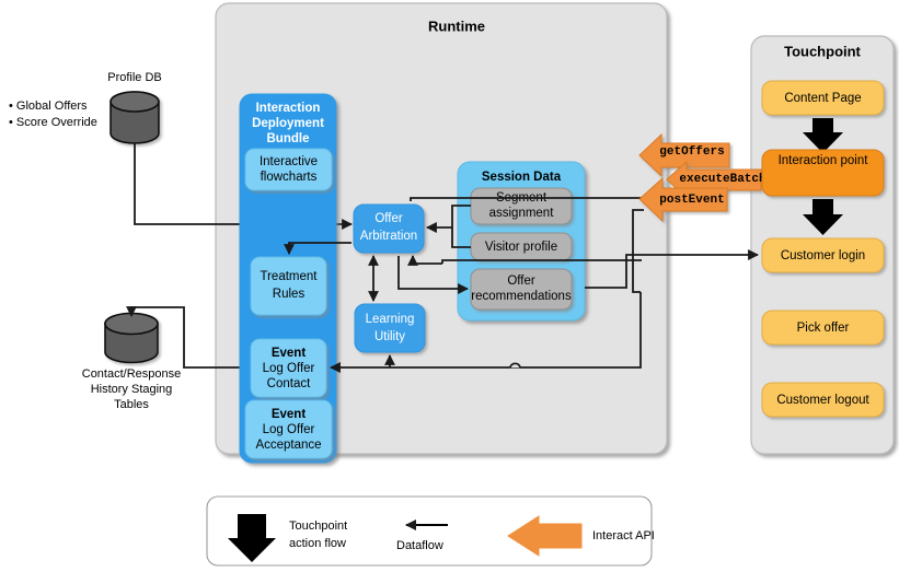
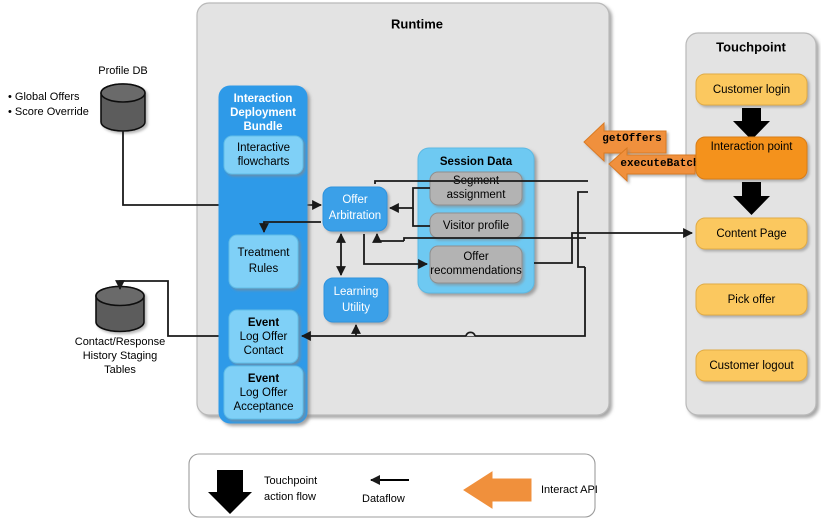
  Runtime
  Touchpoint
  Profile DB
  • Global Offers
  • Score Override
  Contact/Response
  History Staging
  Tables
  Interaction
  Deployment
  Bundle
  Interactive
  flowcharts
  Treatment
  Rules
  Event
  Log Offer
  Contact
  Event
  Log Offer
  Acceptance
  Offer
  Arbitration
  Learning
  Utility
  Session Data
  assignment
  Visitor profile
  Offer
  recommendations
  getOffers
  executeBatc
- postEvent
- Content Page
+ Customer login
  Interaction point
- Customer login
+ Content Page
  Pick offer
  Customer logout
  Touchpoint
  action flow
  Dataflow
  Interact API
